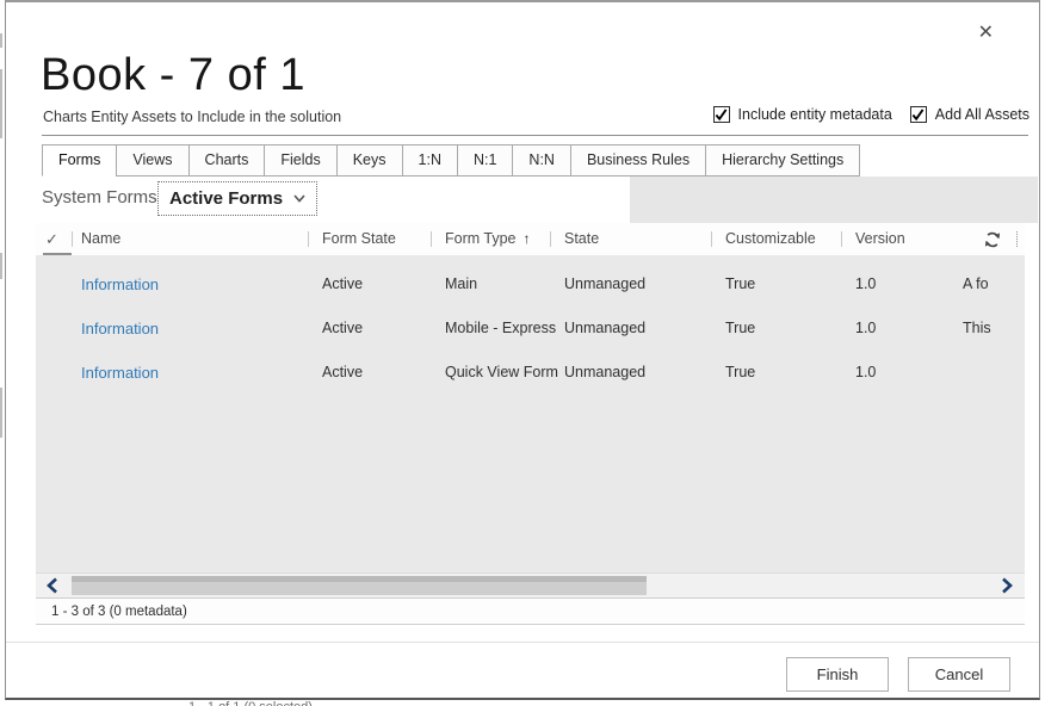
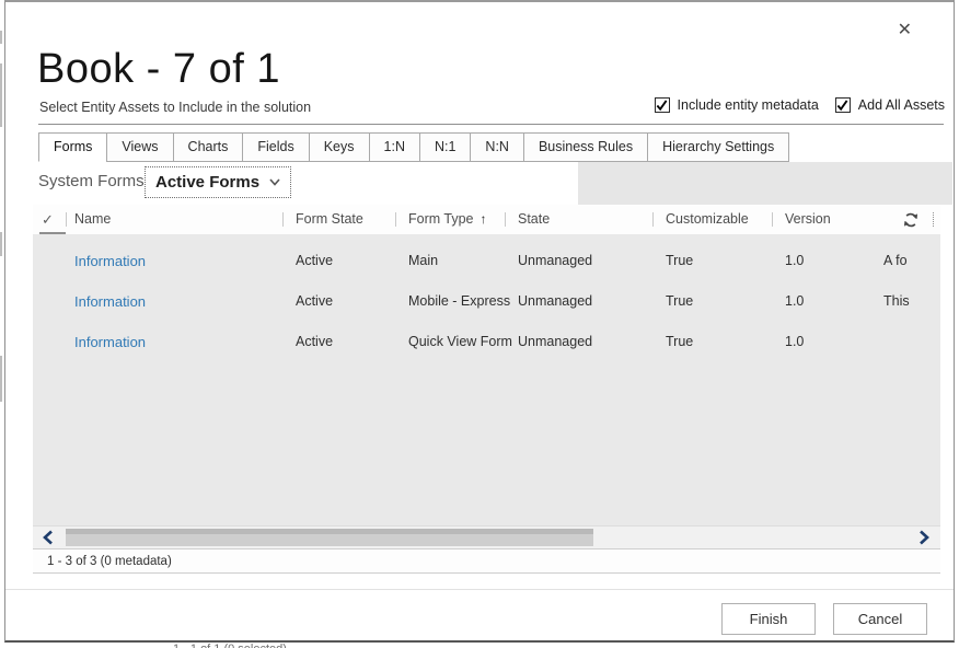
  ✕
  Book - 7 of 1
- Charts Entity Assets to Include in the solution
+ Select Entity Assets to Include in the solution
  Include entity metadata
  Add All Assets
  Forms
  Views
  Charts
  Fields
  Keys
  1:N
  N:1
  N:N
  Business Rules
  Hierarchy Settings
  System Forms
  Active Forms
  ✓
  Name
  Form State
  Form Type ↑
  State
  Customizable
  Version
  Information
  Active
  Main
  Unmanaged
  True
  1.0
  A fo
  Information
  Active
  Mobile - Express
  Unmanaged
  True
  1.0
  This
  Information
  Active
  Quick View Form
  Unmanaged
  True
  1.0
  1 - 3 of 3 (0 metadata)
  Finish
  Cancel
